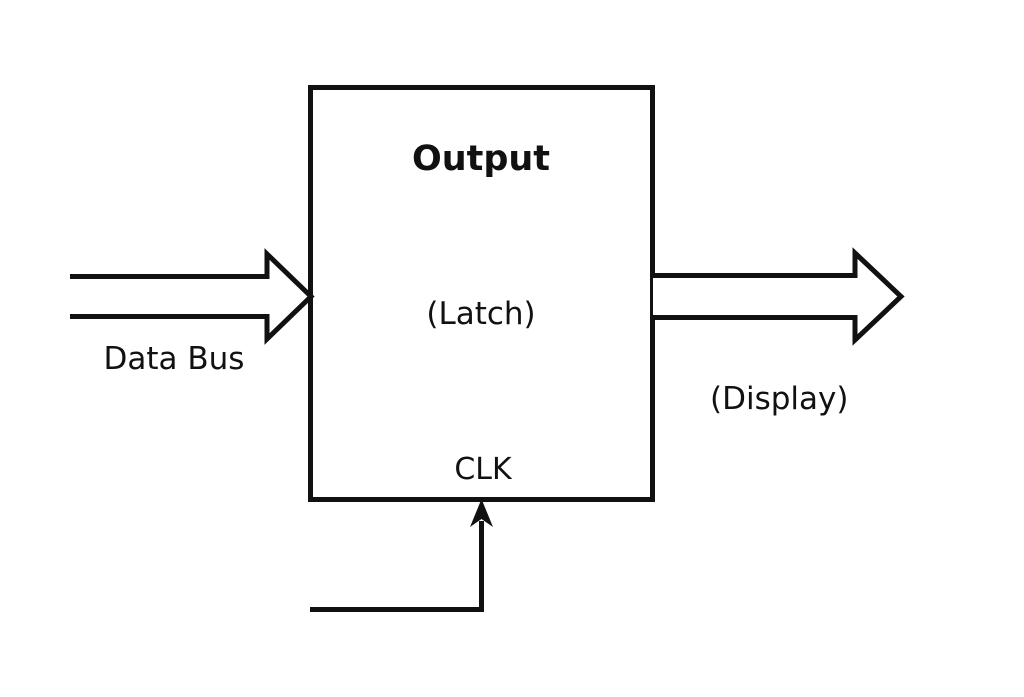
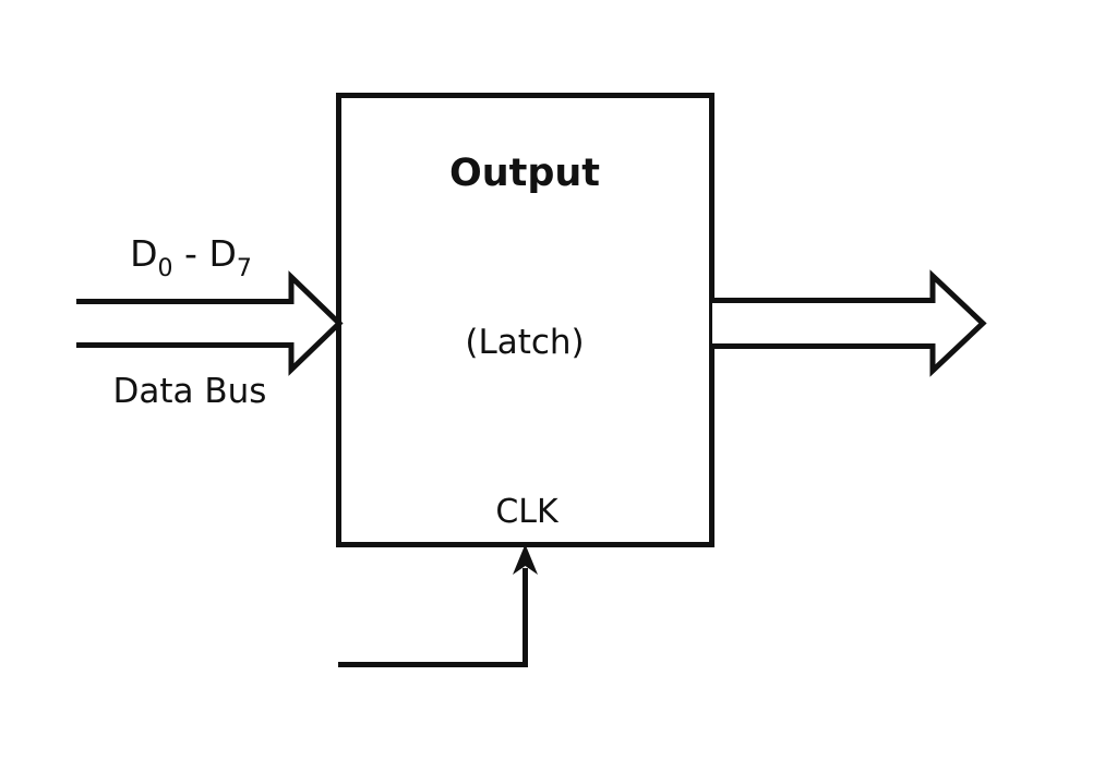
  Output
  (Latch)
  CLK
+ D0 - D7
  Data Bus
- (Display)
